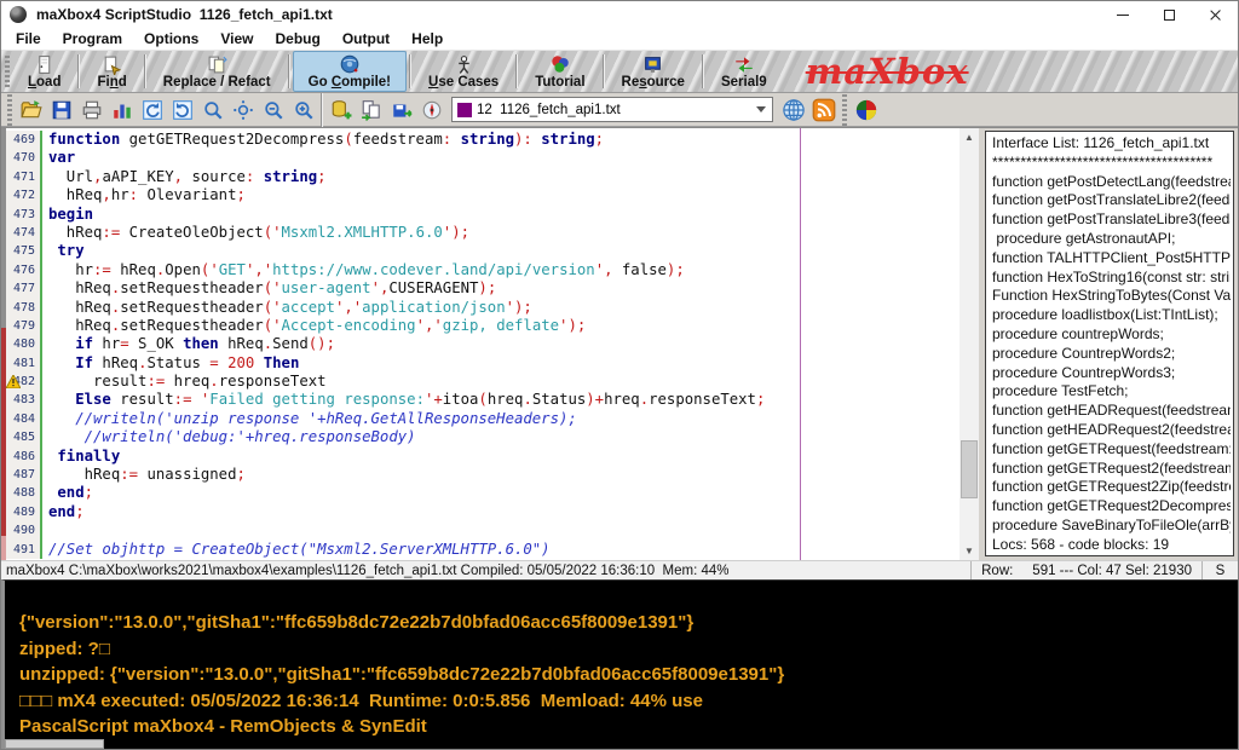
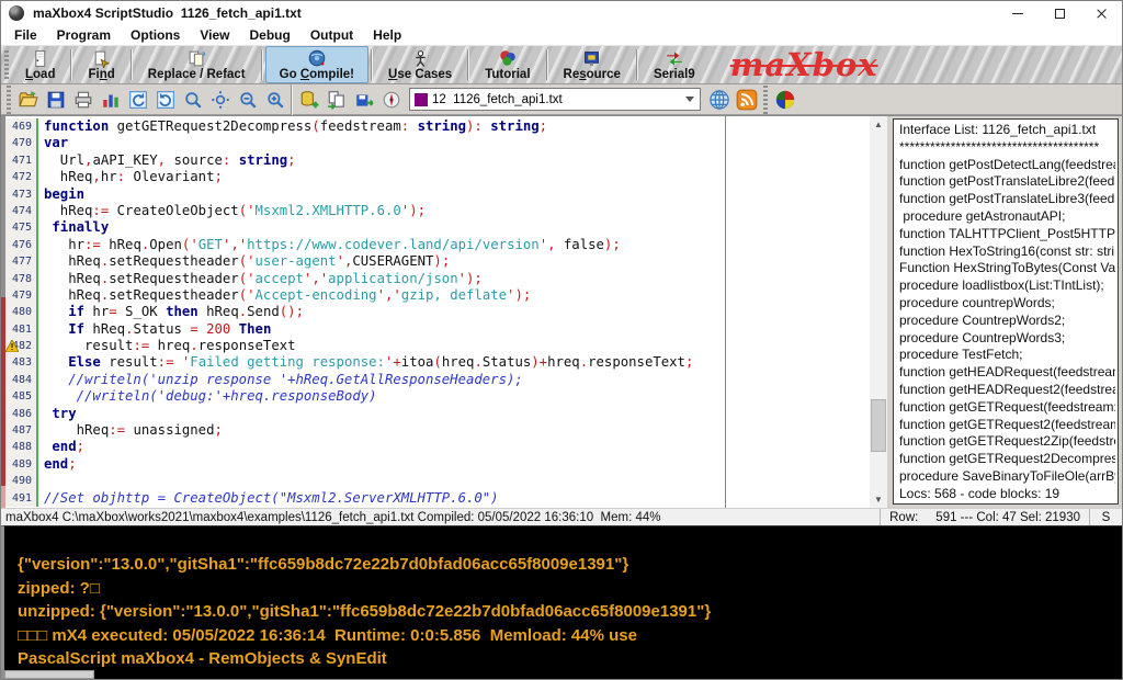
  maXbox4 ScriptStudio 1126_fetch_api1.txt
  File
  Program
  Options
  View
  Debug
  Output
  Help
  Load
  Find
  Replace / Refact
  Go Compile!
  Use Cases
  Tutorial
  Resource
  Serial9
  maXbox
  12 1126_fetch_api1.txt
  469
  function getGETRequest2Decompress(feedstream: string): string;
  470
  var
  471
  Url,aAPI_KEY, source: string;
  472
  hReq,hr: Olevariant;
  473
  begin
  474
  hReq:= CreateOleObject('Msxml2.XMLHTTP.6.0');
  475
- try
+ finally
  476
  hr:= hReq.Open('GET','https://www.codever.land/api/version', false);
  477
  hReq.setRequestheader('user-agent',CUSERAGENT);
  478
  hReq.setRequestheader('accept','application/json');
  479
  hReq.setRequestheader('Accept-encoding','gzip, deflate');
  480
  if hr= S_OK then hReq.Send();
  481
  If hReq.Status = 200 Then
  482
  result:= hreq.responseText
  483
  Else result:= 'Failed getting response:'+itoa(hreq.Status)+hreq.responseText;
  484
  //writeln('unzip response '+hReq.GetAllResponseHeaders);
  485
  //writeln('debug:'+hreq.responseBody)
  486
- finally
+ try
  487
  hReq:= unassigned;
  488
  end;
  489
  end;
  490
  491
  //Set objhttp = CreateObject("Msxml2.ServerXMLHTTP.6.0")
  ▲
  ▼
  Interface List: 1126_fetch_api1.txt
  ***************************************
  function getPostDetectLang(feedstre
  function getPostTranslateLibre2(feed
  function getPostTranslateLibre3(feed
  procedure getAstronautAPI;
  function TALHTTPClient_Post5HTTP
  function HexToString16(const str: stri
  Function HexStringToBytes(Const Va
  procedure loadlistbox(List:TIntList);
  procedure countrepWords;
  procedure CountrepWords2;
  procedure CountrepWords3;
  procedure TestFetch;
  function getHEADRequest(feedstrea
  function getHEADRequest2(feedstre
  function getGETRequest(feedstream
  function getGETRequest2(feedstrea
  function getGETRequest2Zip(feedstr
  function getGETRequest2Decompres
  procedure SaveBinaryToFileOle(arrB
  Locs: 568 - code blocks: 19
  maXbox4 C:\maXbox\works2021\maxbox4\examples\1126_fetch_api1.txt Compiled: 05/05/2022 16:36:10 Mem: 44%
  Row: 591 --- Col: 47 Sel: 21930
  S
  {"version":"13.0.0","gitSha1":"ffc659b8dc72e22b7d0bfad06acc65f8009e1391"}
  zipped: ?□
  unzipped: {"version":"13.0.0","gitSha1":"ffc659b8dc72e22b7d0bfad06acc65f8009e1391"}
  □□□ mX4 executed: 05/05/2022 16:36:14 Runtime: 0:0:5.856 Memload: 44% use
  PascalScript maXbox4 - RemObjects & SynEdit
